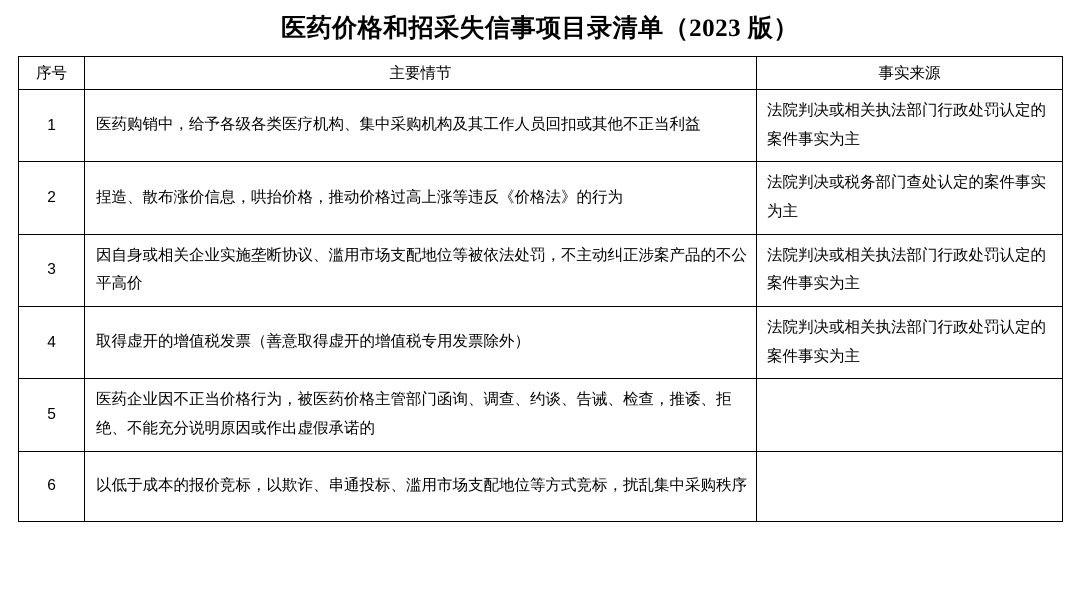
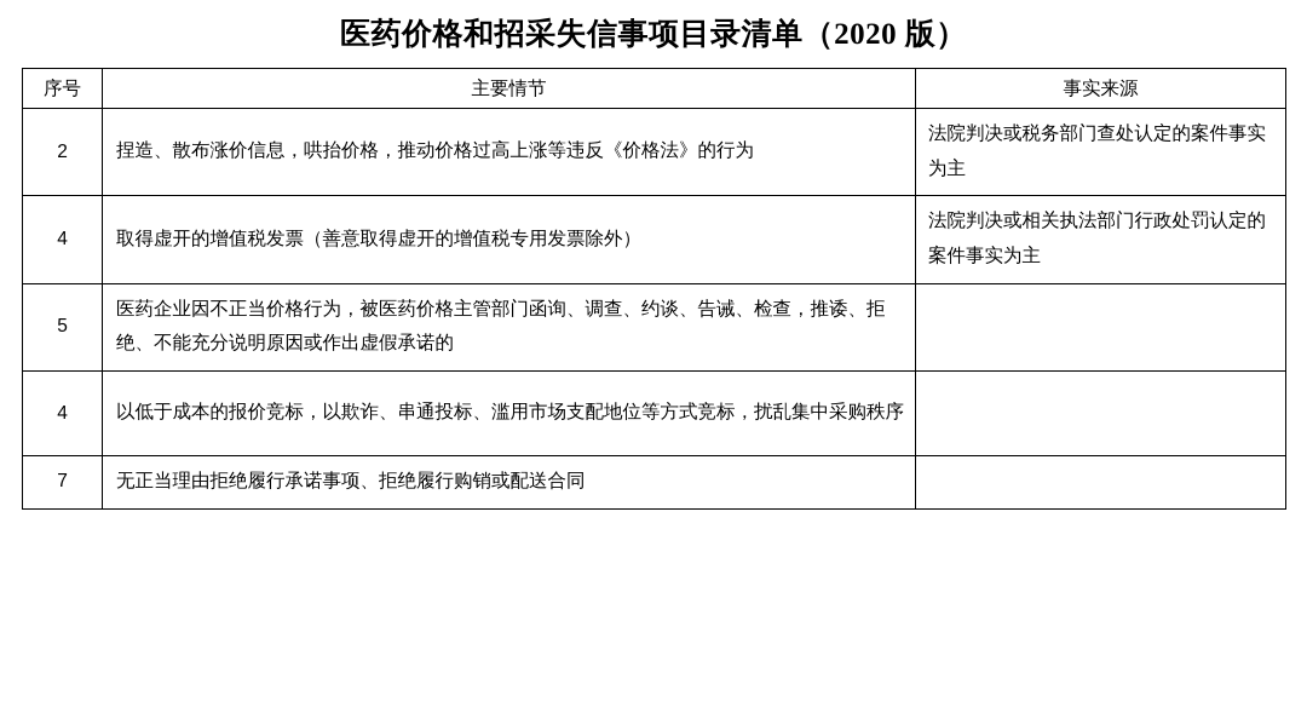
- 医药价格和招采失信事项目录清单（2023 版）
+ 医药价格和招采失信事项目录清单（2020 版）
  序号	主要情节	事实来源
- 1	医药购销中，给予各级各类医疗机构、集中采购机构及其工作人员回扣或其他不正当利益	法院判决或相关执法部门行政处罚认定的案件事实为主
  2	捏造、散布涨价信息，哄抬价格，推动价格过高上涨等违反《价格法》的行为	法院判决或税务部门查处认定的案件事实为主
- 3	因自身或相关企业实施垄断协议、滥用市场支配地位等被依法处罚，不主动纠正涉案产品的不公平高价	法院判决或相关执法部门行政处罚认定的案件事实为主
  4	取得虚开的增值税发票（善意取得虚开的增值税专用发票除外）	法院判决或相关执法部门行政处罚认定的案件事实为主
  5	医药企业因不正当价格行为，被医药价格主管部门函询、调查、约谈、告诫、检查，推诿、拒绝、不能充分说明原因或作出虚假承诺的
- 6	以低于成本的报价竞标，以欺诈、串通投标、滥用市场支配地位等方式竞标，扰乱集中采购秩序
+ 4	以低于成本的报价竞标，以欺诈、串通投标、滥用市场支配地位等方式竞标，扰乱集中采购秩序
+ 7	无正当理由拒绝履行承诺事项、拒绝履行购销或配送合同
